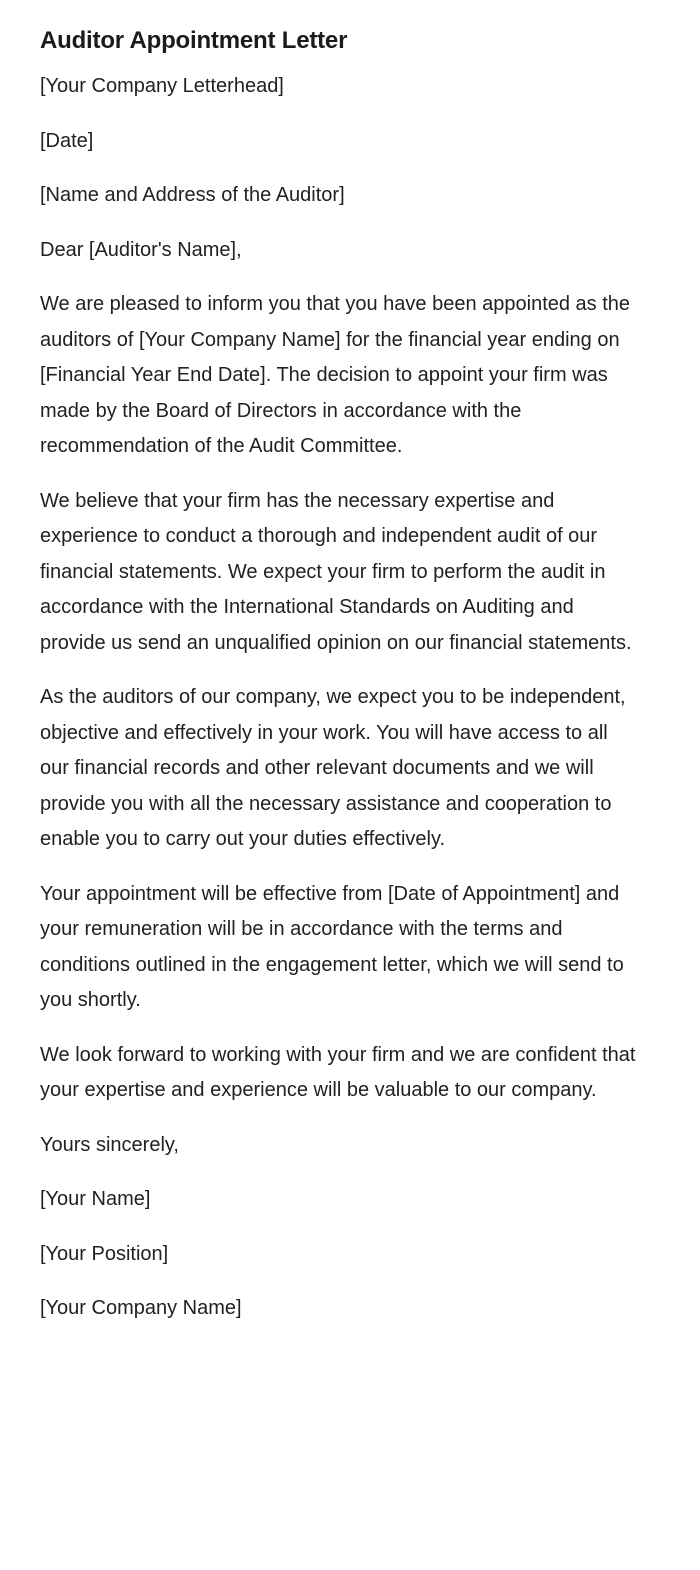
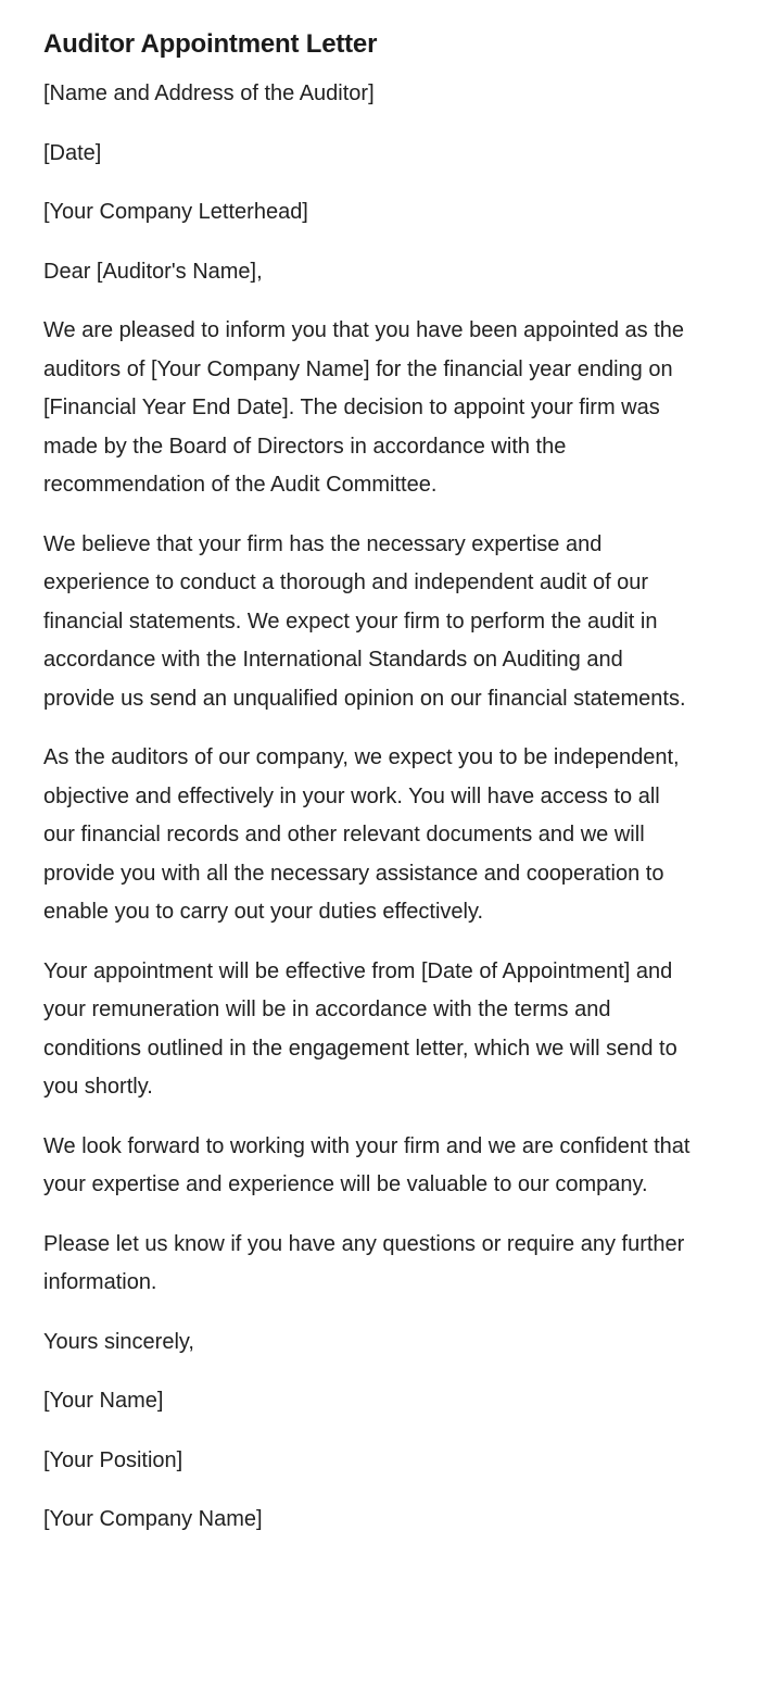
  Auditor Appointment Letter
- [Your Company Letterhead]
+ [Name and Address of the Auditor]
  [Date]
- [Name and Address of the Auditor]
+ [Your Company Letterhead]
  Dear [Auditor's Name],
  We are pleased to inform you that you have been appointed as the auditors of [Your Company Name] for the financial year ending on [Financial Year End Date]. The decision to appoint your firm was made by the Board of Directors in accordance with the recommendation of the Audit Committee.
  We believe that your firm has the necessary expertise and experience to conduct a thorough and independent audit of our financial statements. We expect your firm to perform the audit in accordance with the International Standards on Auditing and provide us send an unqualified opinion on our financial statements.
  As the auditors of our company, we expect you to be independent, objective and effectively in your work. You will have access to all our financial records and other relevant documents and we will provide you with all the necessary assistance and cooperation to enable you to carry out your duties effectively.
  Your appointment will be effective from [Date of Appointment] and your remuneration will be in accordance with the terms and conditions outlined in the engagement letter, which we will send to you shortly.
  We look forward to working with your firm and we are confident that your expertise and experience will be valuable to our company.
+ Please let us know if you have any questions or require any further information.
  Yours sincerely,
  [Your Name]
  [Your Position]
  [Your Company Name]
